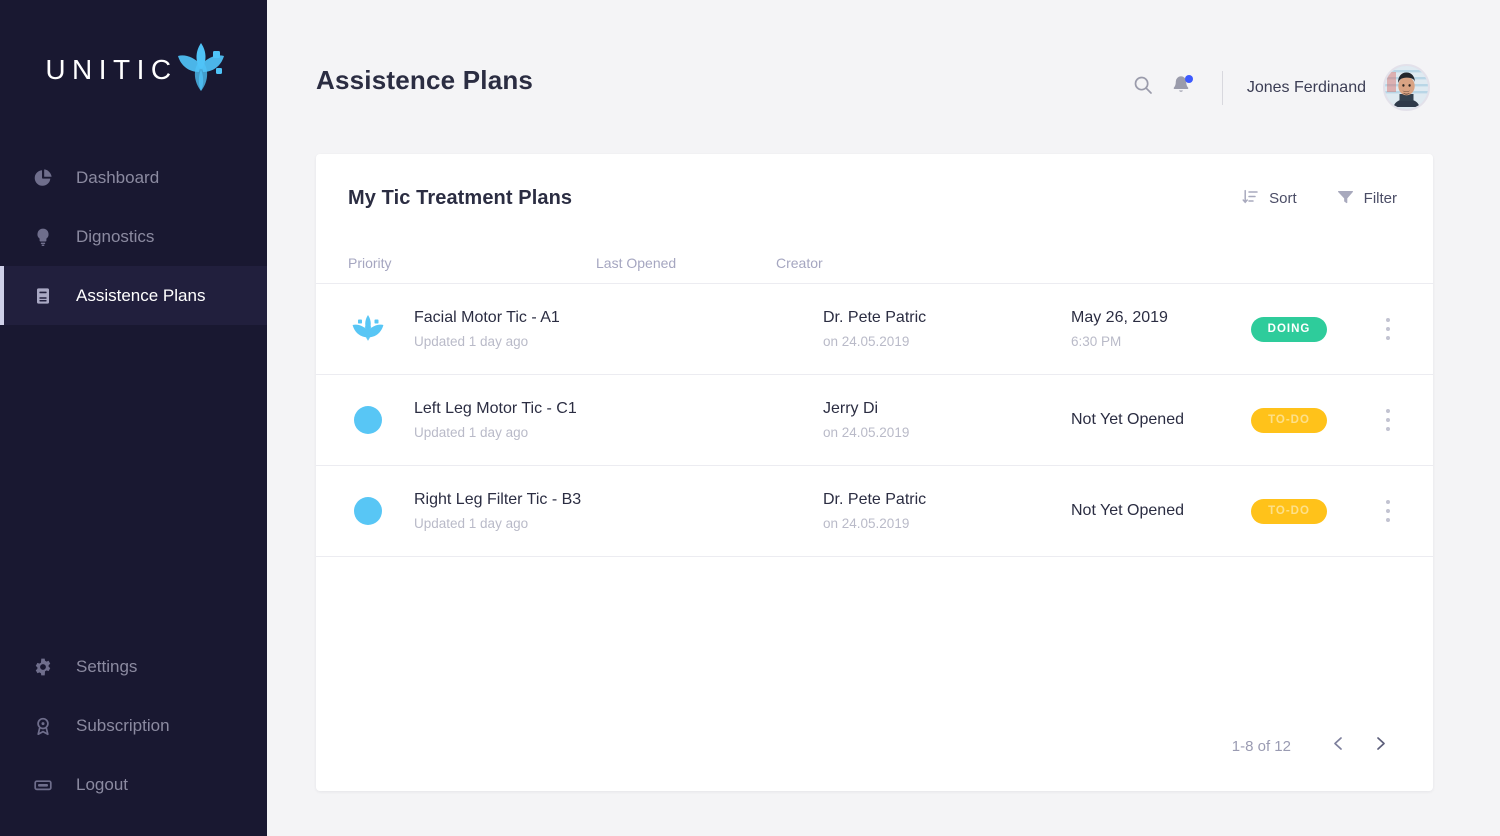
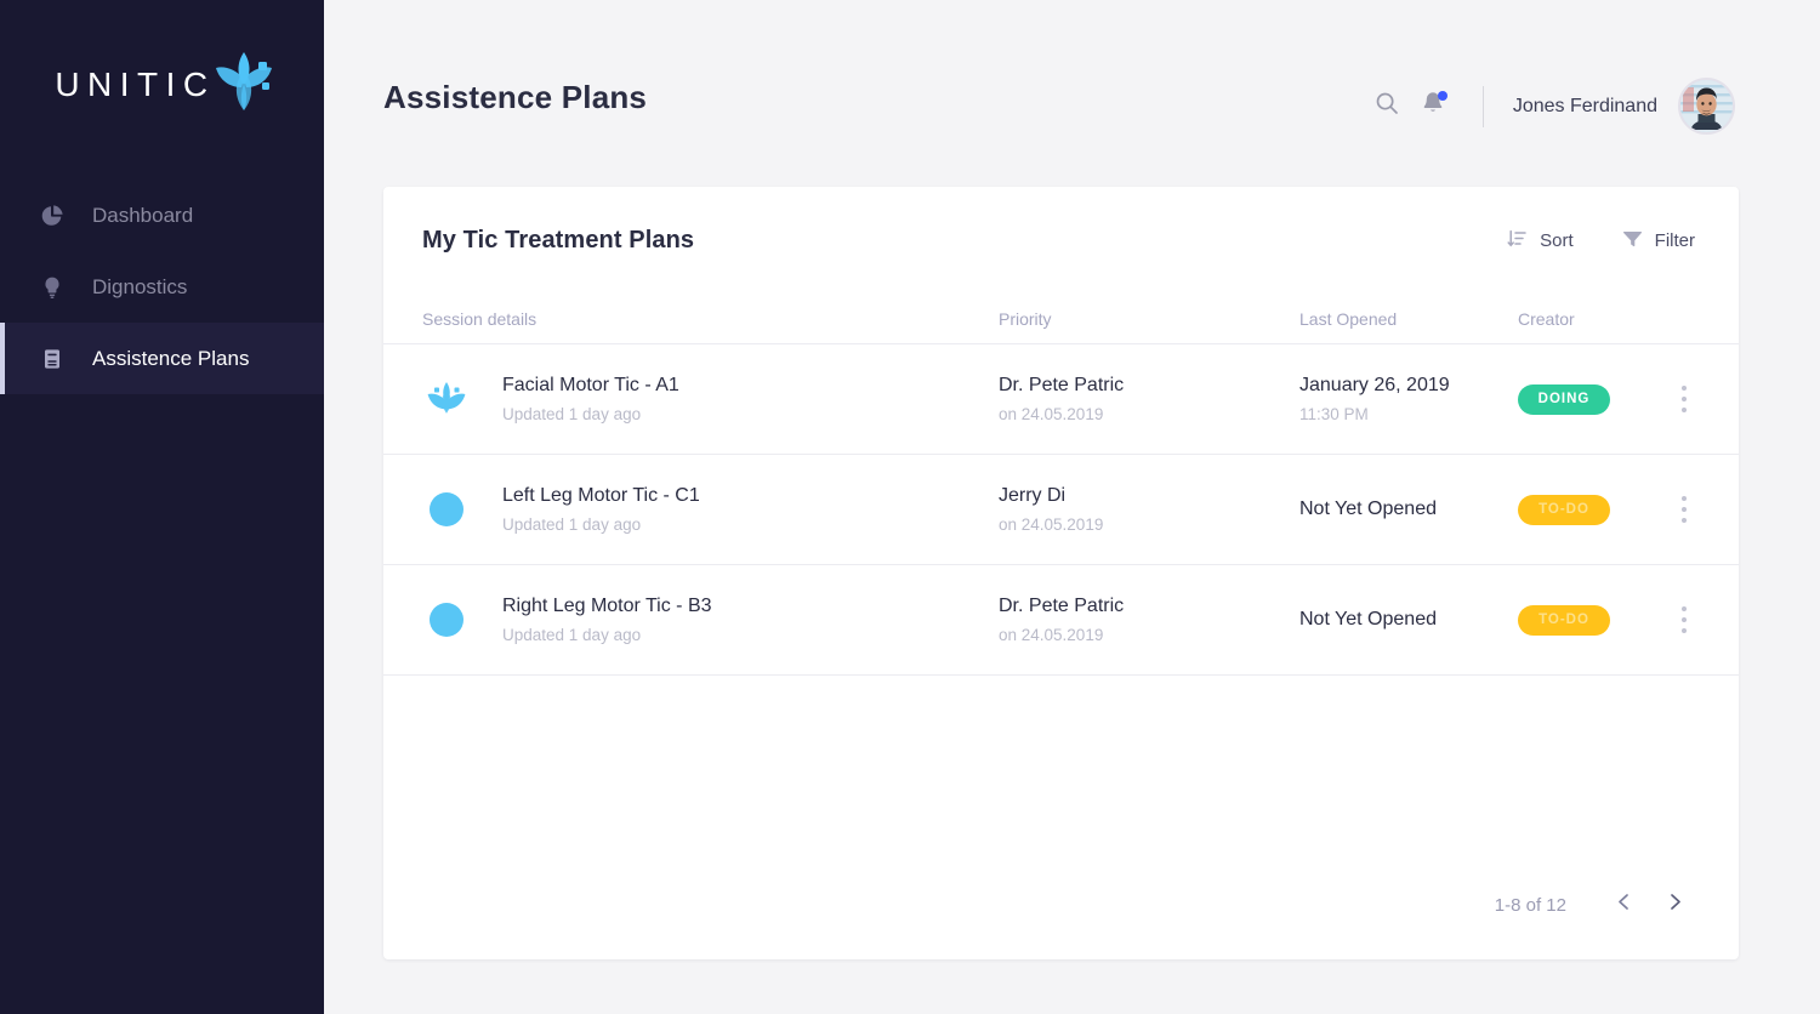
  UNITIC
  Dashboard
  Dignostics
  Assistence Plans
- Settings
- Subscription
- Logout
  Assistence Plans
  Jones Ferdinand
  My Tic Treatment Plans
  Sort
  Filter
+ Session details
  Priority
  Last Opened
  Creator
  Facial Motor Tic - A1
  Updated 1 day ago
  Dr. Pete Patric
  on 24.05.2019
- May 26, 2019
+ January 26, 2019
- 6:30 PM
+ 11:30 PM
  DOING
  Left Leg Motor Tic - C1
  Updated 1 day ago
  Jerry Di
  on 24.05.2019
  Not Yet Opened
  TO-DO
- Right Leg Filter Tic - B3
+ Right Leg Motor Tic - B3
  Updated 1 day ago
  Dr. Pete Patric
  on 24.05.2019
  Not Yet Opened
  TO-DO
  1-8 of 12
